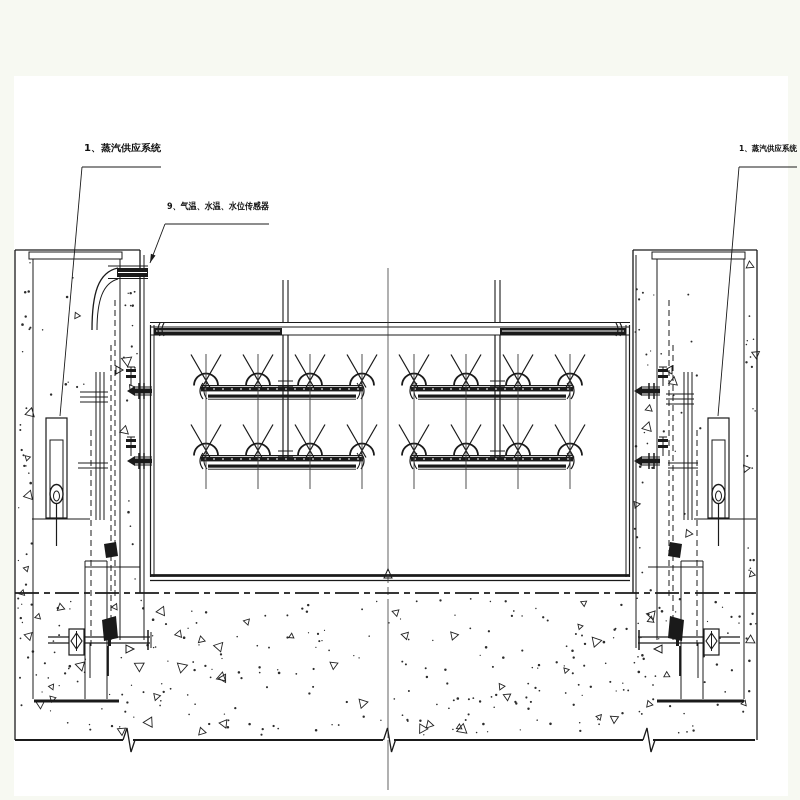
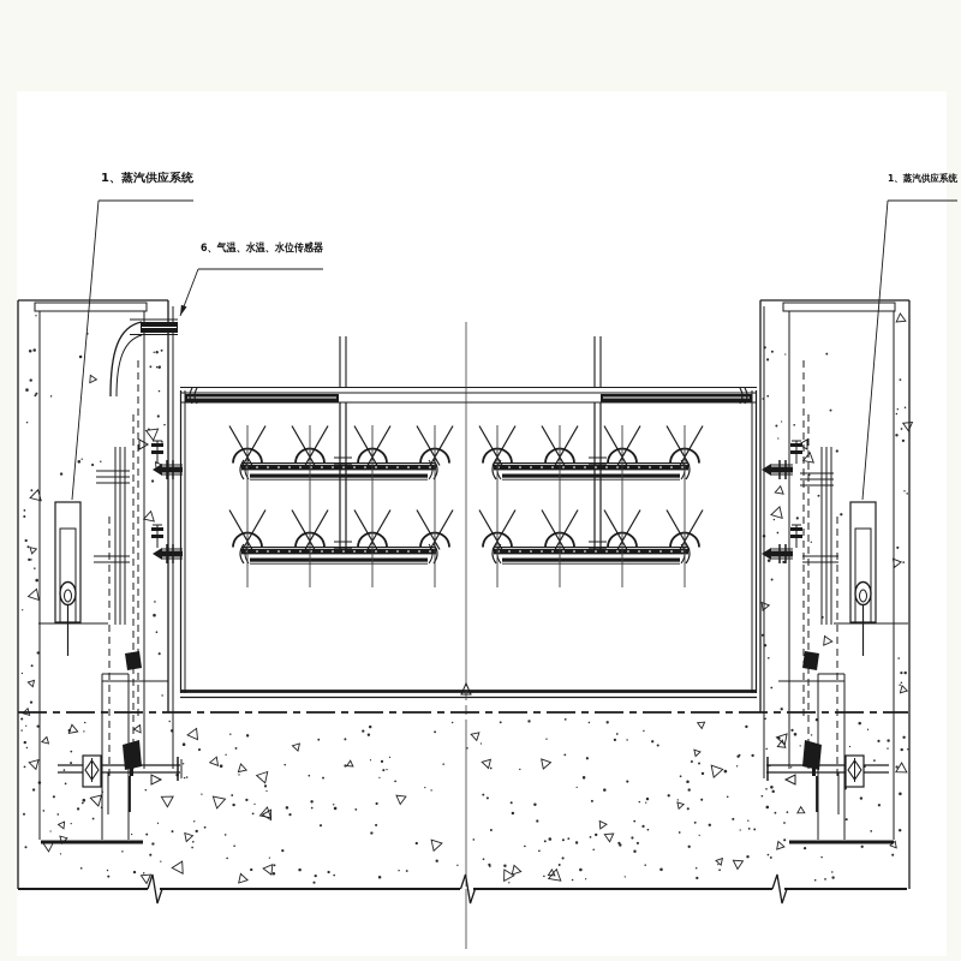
  1、蒸汽供应系统
- 9、气温、水温、水位传感器
+ 6、气温、水温、水位传感器
  1、蒸汽供应系统
